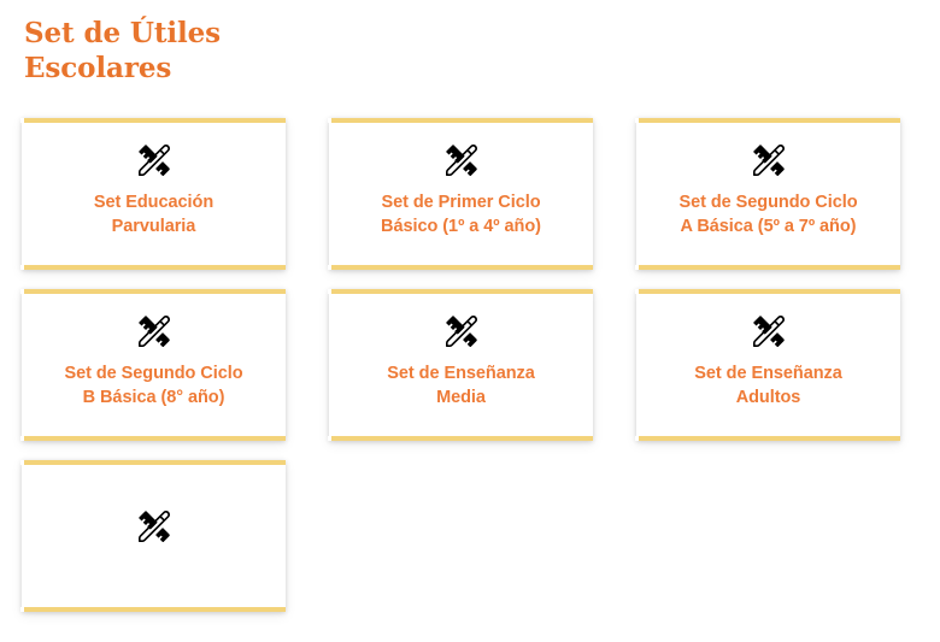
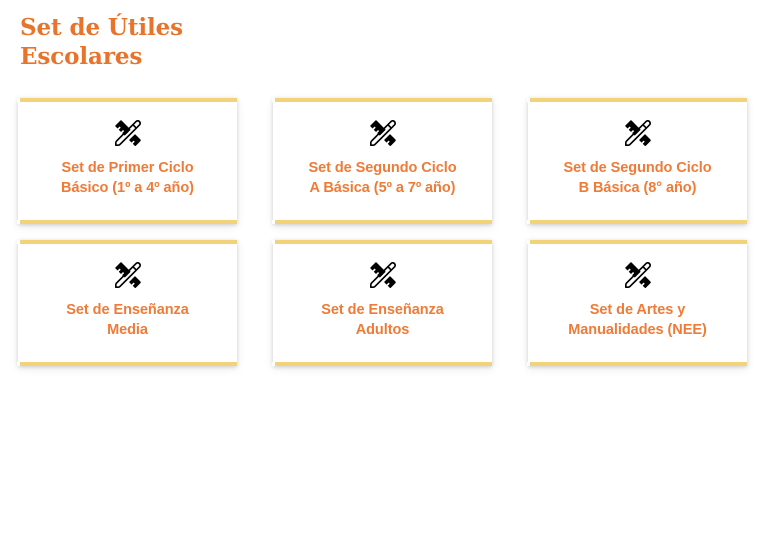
  Set de Útiles
  Escolares
- Set Educación
- Parvularia
  Set de Primer Ciclo
  Básico (1º a 4º año)
  Set de Segundo Ciclo
  A Básica (5º a 7º año)
  Set de Segundo Ciclo
  B Básica (8° año)
  Set de Enseñanza
  Media
  Set de Enseñanza
  Adultos
+ Set de Artes y
+ Manualidades (NEE)
